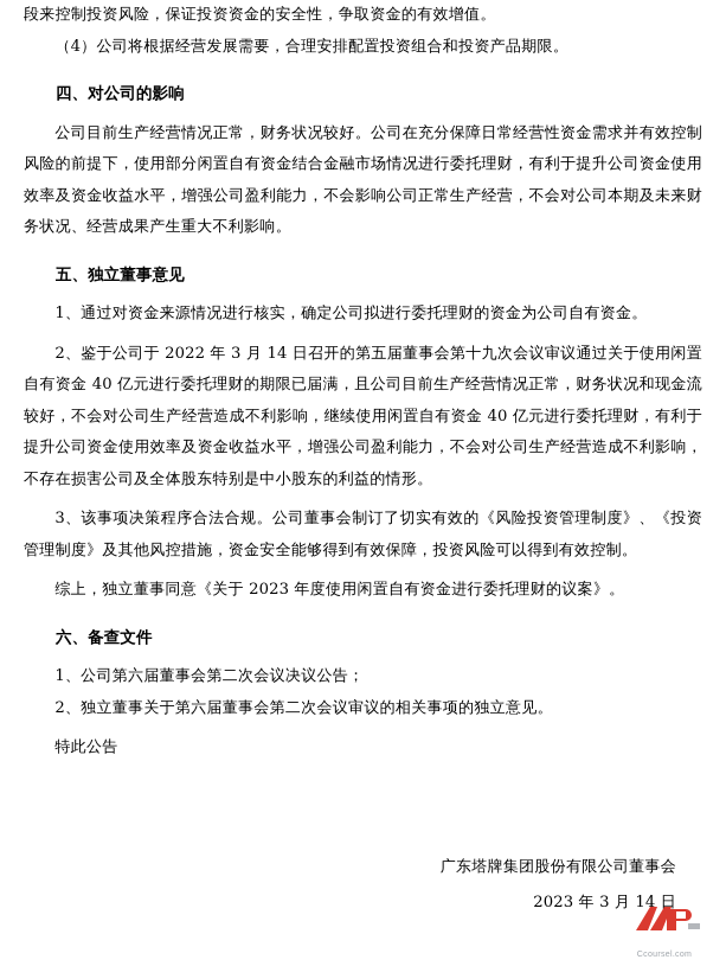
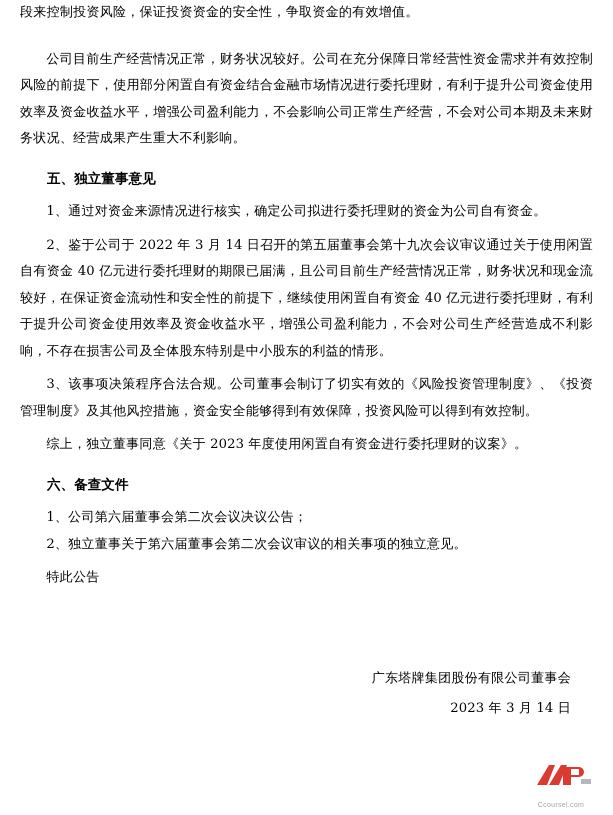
  段来控制投资风险，保证投资资金的安全性，争取资金的有效增值。
- （4）公司将根据经营发展需要，合理安排配置投资组合和投资产品期限。
- 四、对公司的影响
  公司目前生产经营情况正常，财务状况较好。公司在充分保障日常经营性资金需求并有效控制风险的前提下，使用部分闲置自有资金结合金融市场情况进行委托理财，有利于提升公司资金使用效率及资金收益水平，增强公司盈利能力，不会影响公司正常生产经营，不会对公司本期及未来财务状况、经营成果产生重大不利影响。
  五、独立董事意见
  1、通过对资金来源情况进行核实，确定公司拟进行委托理财的资金为公司自有资金。
- 2、鉴于公司于 2022 年 3 月 14 日召开的第五届董事会第十九次会议审议通过关于使用闲置自有资金 40 亿元进行委托理财的期限已届满，且公司目前生产经营情况正常，财务状况和现金流较好，不会对公司生产经营造成不利影响，继续使用闲置自有资金 40 亿元进行委托理财，有利于提升公司资金使用效率及资金收益水平，增强公司盈利能力，不会对公司生产经营造成不利影响，不存在损害公司及全体股东特别是中小股东的利益的情形。
+ 2、鉴于公司于 2022 年 3 月 14 日召开的第五届董事会第十九次会议审议通过关于使用闲置自有资金 40 亿元进行委托理财的期限已届满，且公司目前生产经营情况正常，财务状况和现金流较好，在保证资金流动性和安全性的前提下，继续使用闲置自有资金 40 亿元进行委托理财，有利于提升公司资金使用效率及资金收益水平，增强公司盈利能力，不会对公司生产经营造成不利影响，不存在损害公司及全体股东特别是中小股东的利益的情形。
  3、该事项决策程序合法合规。公司董事会制订了切实有效的《风险投资管理制度》、《投资管理制度》及其他风控措施，资金安全能够得到有效保障，投资风险可以得到有效控制。
  综上，独立董事同意《关于 2023 年度使用闲置自有资金进行委托理财的议案》。
  六、备查文件
  1、公司第六届董事会第二次会议决议公告；
  2、独立董事关于第六届董事会第二次会议审议的相关事项的独立意见。
  特此公告
  广东塔牌集团股份有限公司董事会
  2023 年 3 月 14 日
